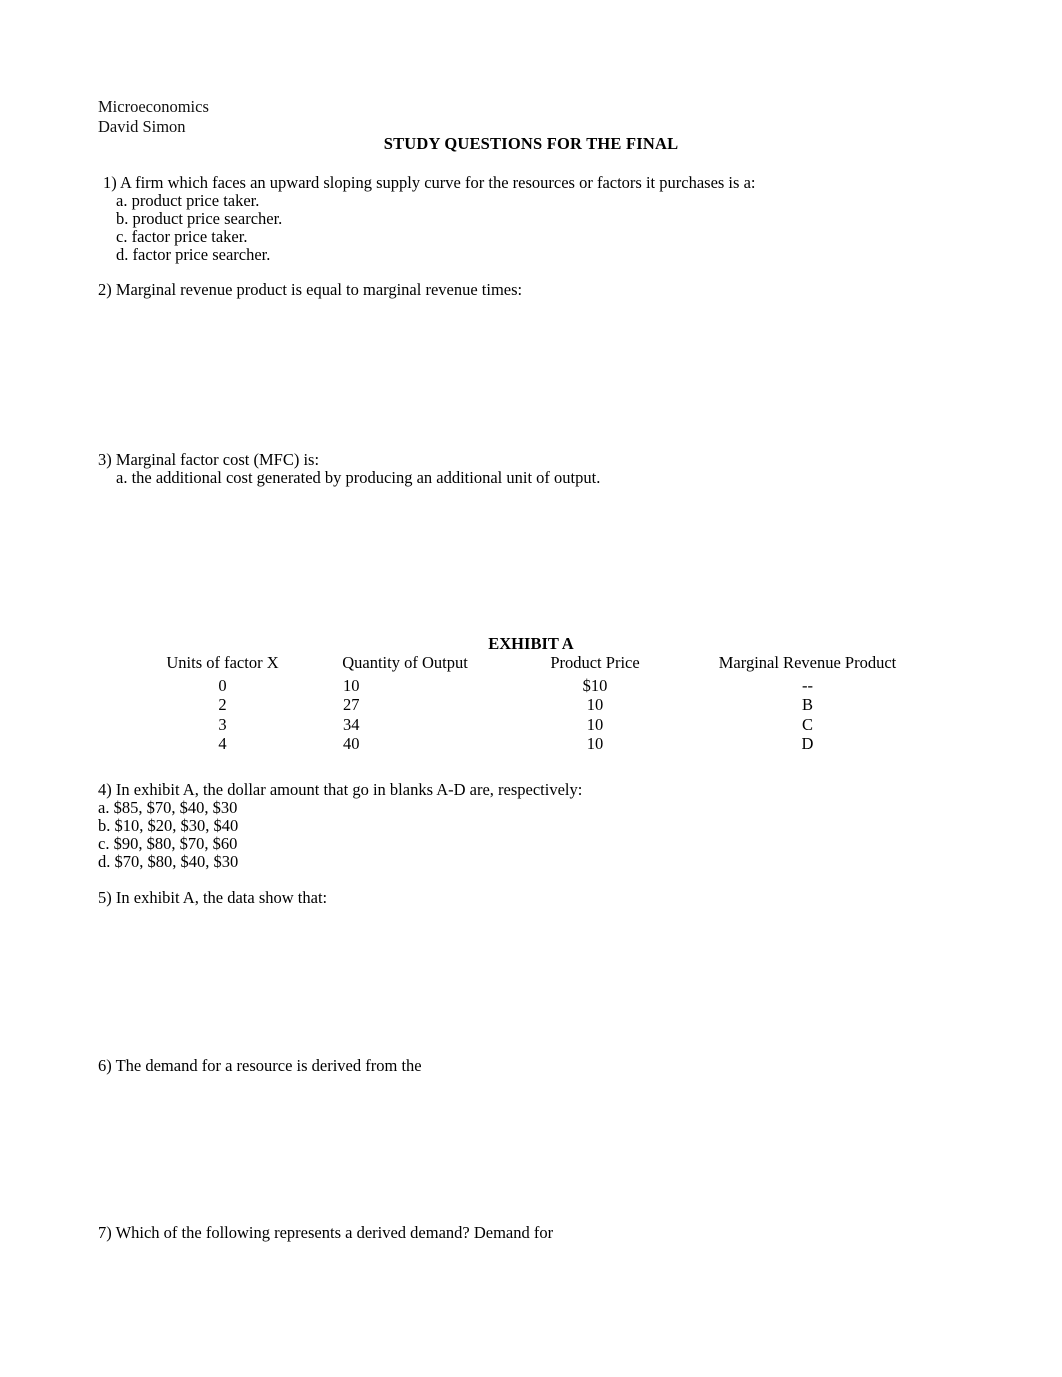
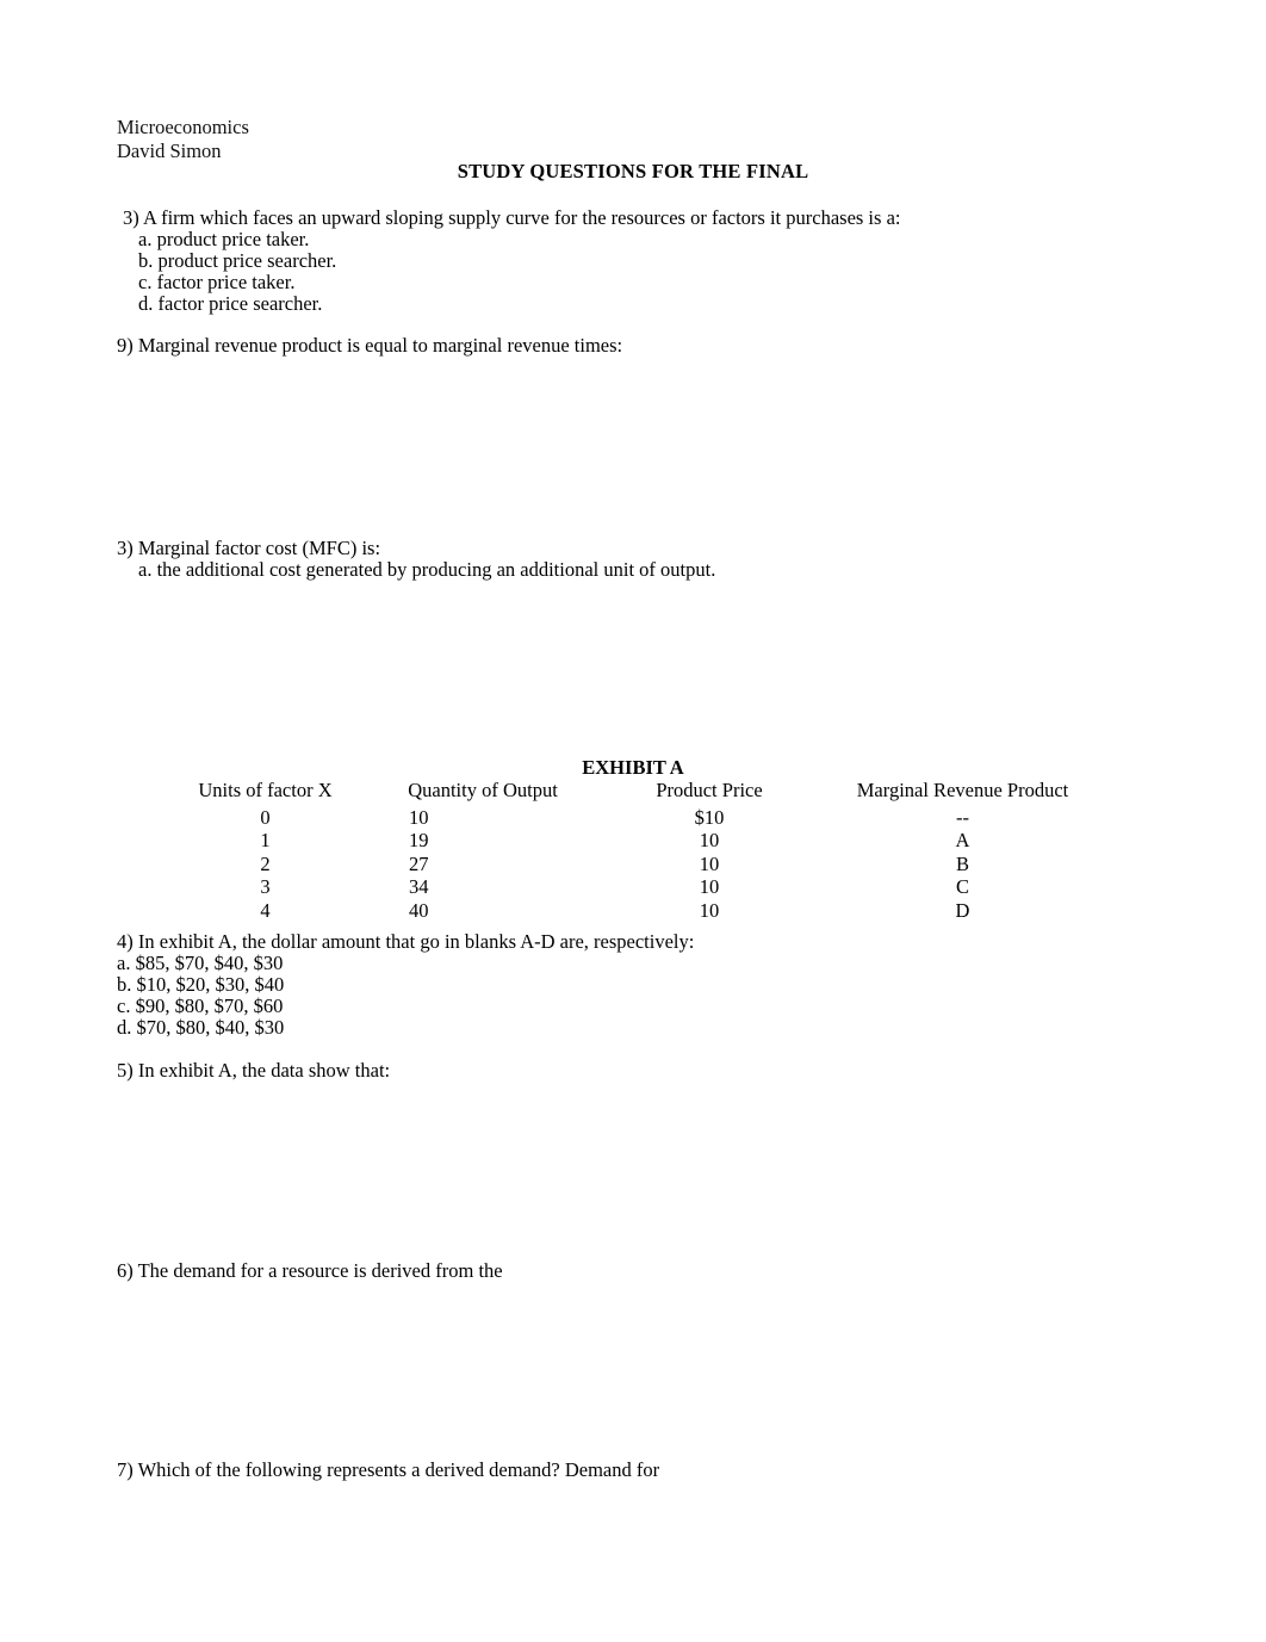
  Microeconomics
  David Simon
  STUDY QUESTIONS FOR THE FINAL
- 1) A firm which faces an upward sloping supply curve for the resources or factors it purchases is a:
+ 3) A firm which faces an upward sloping supply curve for the resources or factors it purchases is a:
  a. product price taker.
  b. product price searcher.
  c. factor price taker.
  d. factor price searcher.
- 2) Marginal revenue product is equal to marginal revenue times:
+ 9) Marginal revenue product is equal to marginal revenue times:
  3) Marginal factor cost (MFC) is:
  a. the additional cost generated by producing an additional unit of output.
  EXHIBIT A
  Units of factor X	Quantity of Output	Product Price	Marginal Revenue Product
  0	10	$10	--
+ 1	19	10	A
  2	27	10	B
  3	34	10	C
  4	40	10	D
  4) In exhibit A, the dollar amount that go in blanks A-D are, respectively:
  a. $85, $70, $40, $30
  b. $10, $20, $30, $40
  c. $90, $80, $70, $60
  d. $70, $80, $40, $30
  5) In exhibit A, the data show that:
  6) The demand for a resource is derived from the
  7) Which of the following represents a derived demand? Demand for
